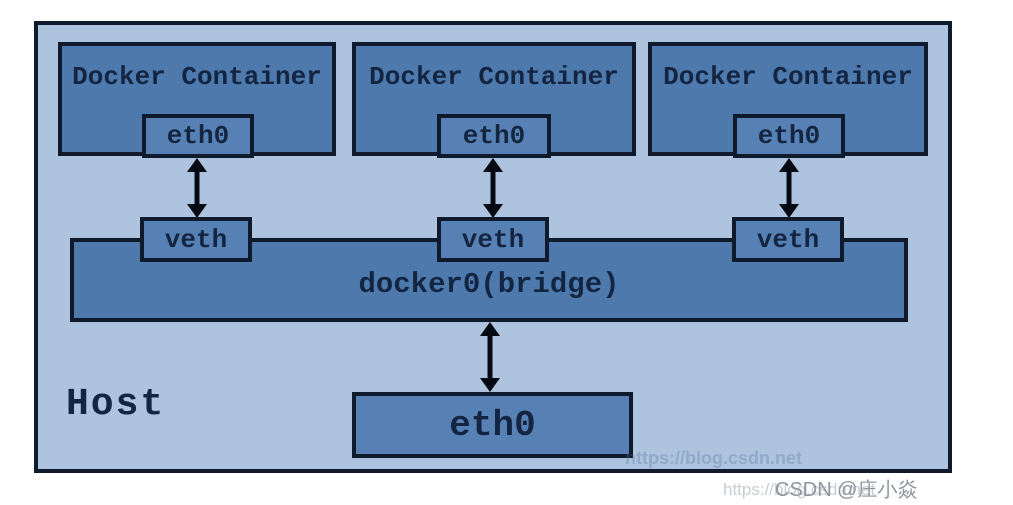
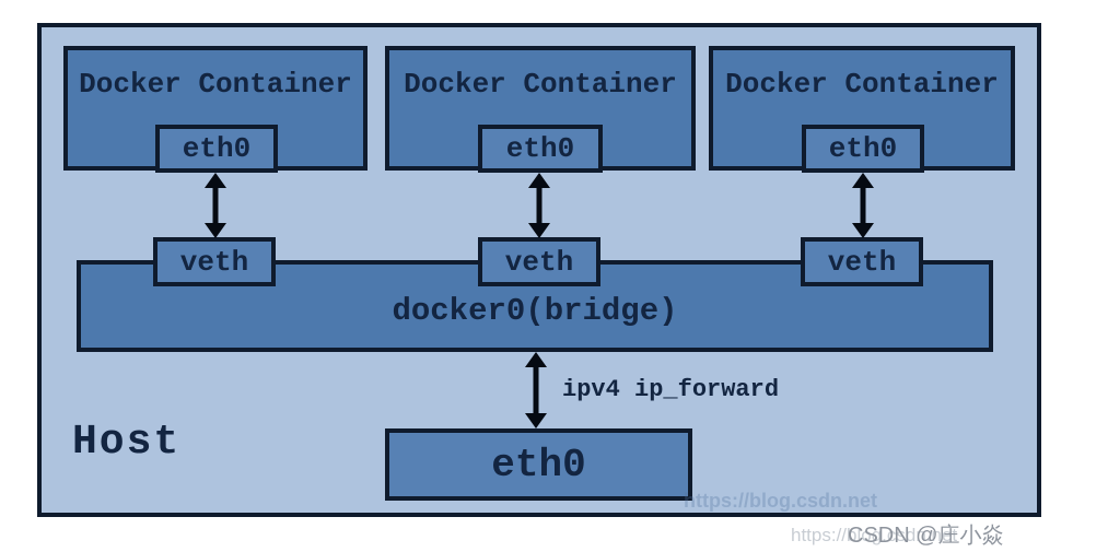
  Docker Container
  Docker Container
  Docker Container
  eth0
  eth0
  eth0
  docker0(bridge)
  veth
  veth
  veth
+ ipv4 ip_forward
  Host
  eth0
  https://blog.csdn.net
  https://blog.csdn.net
  CSDN @庄小焱
